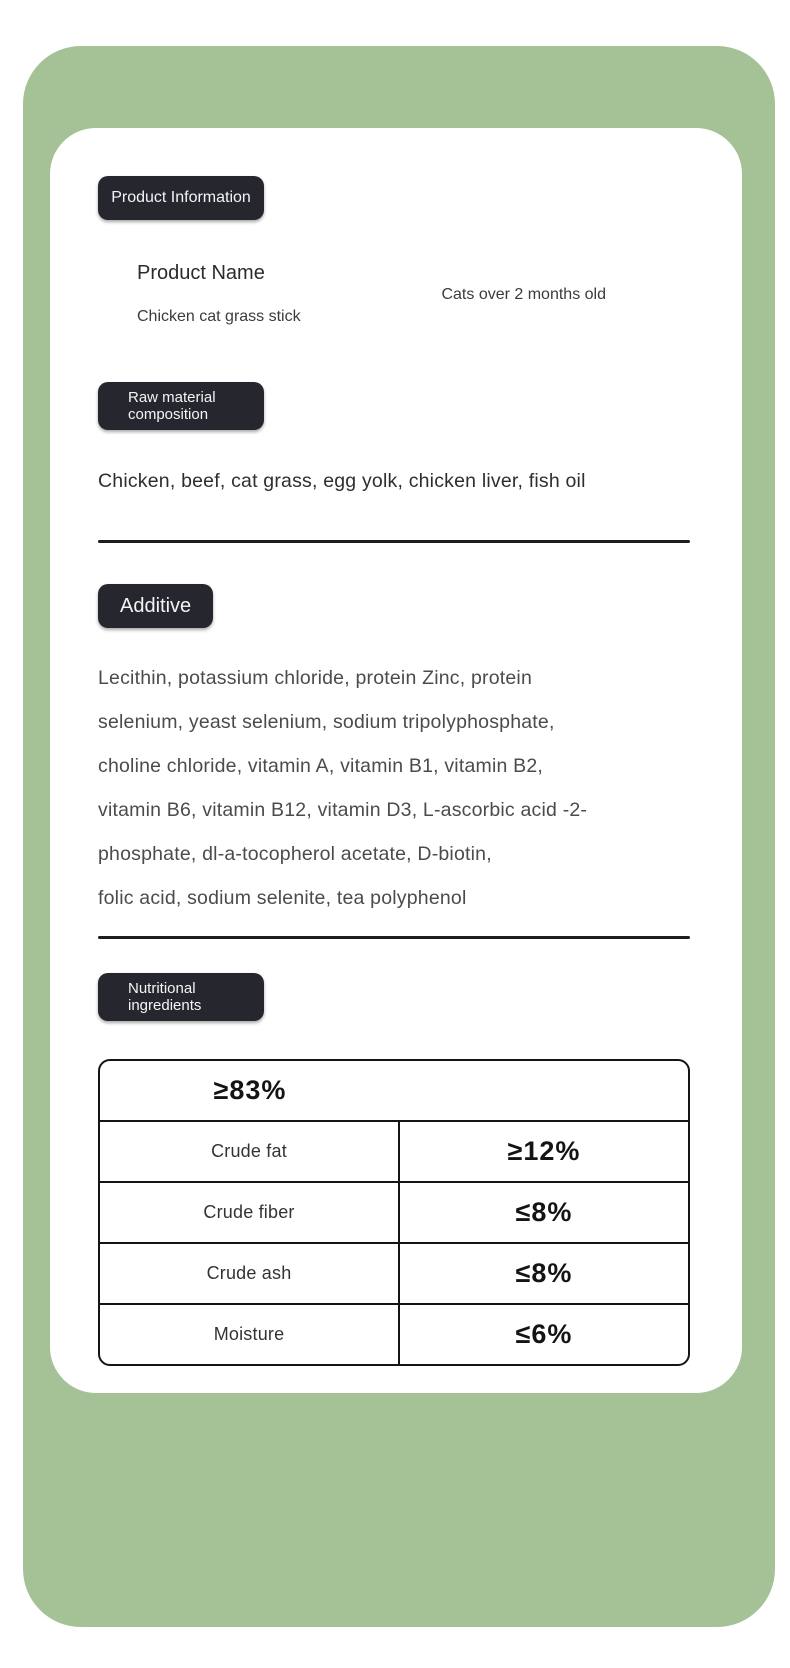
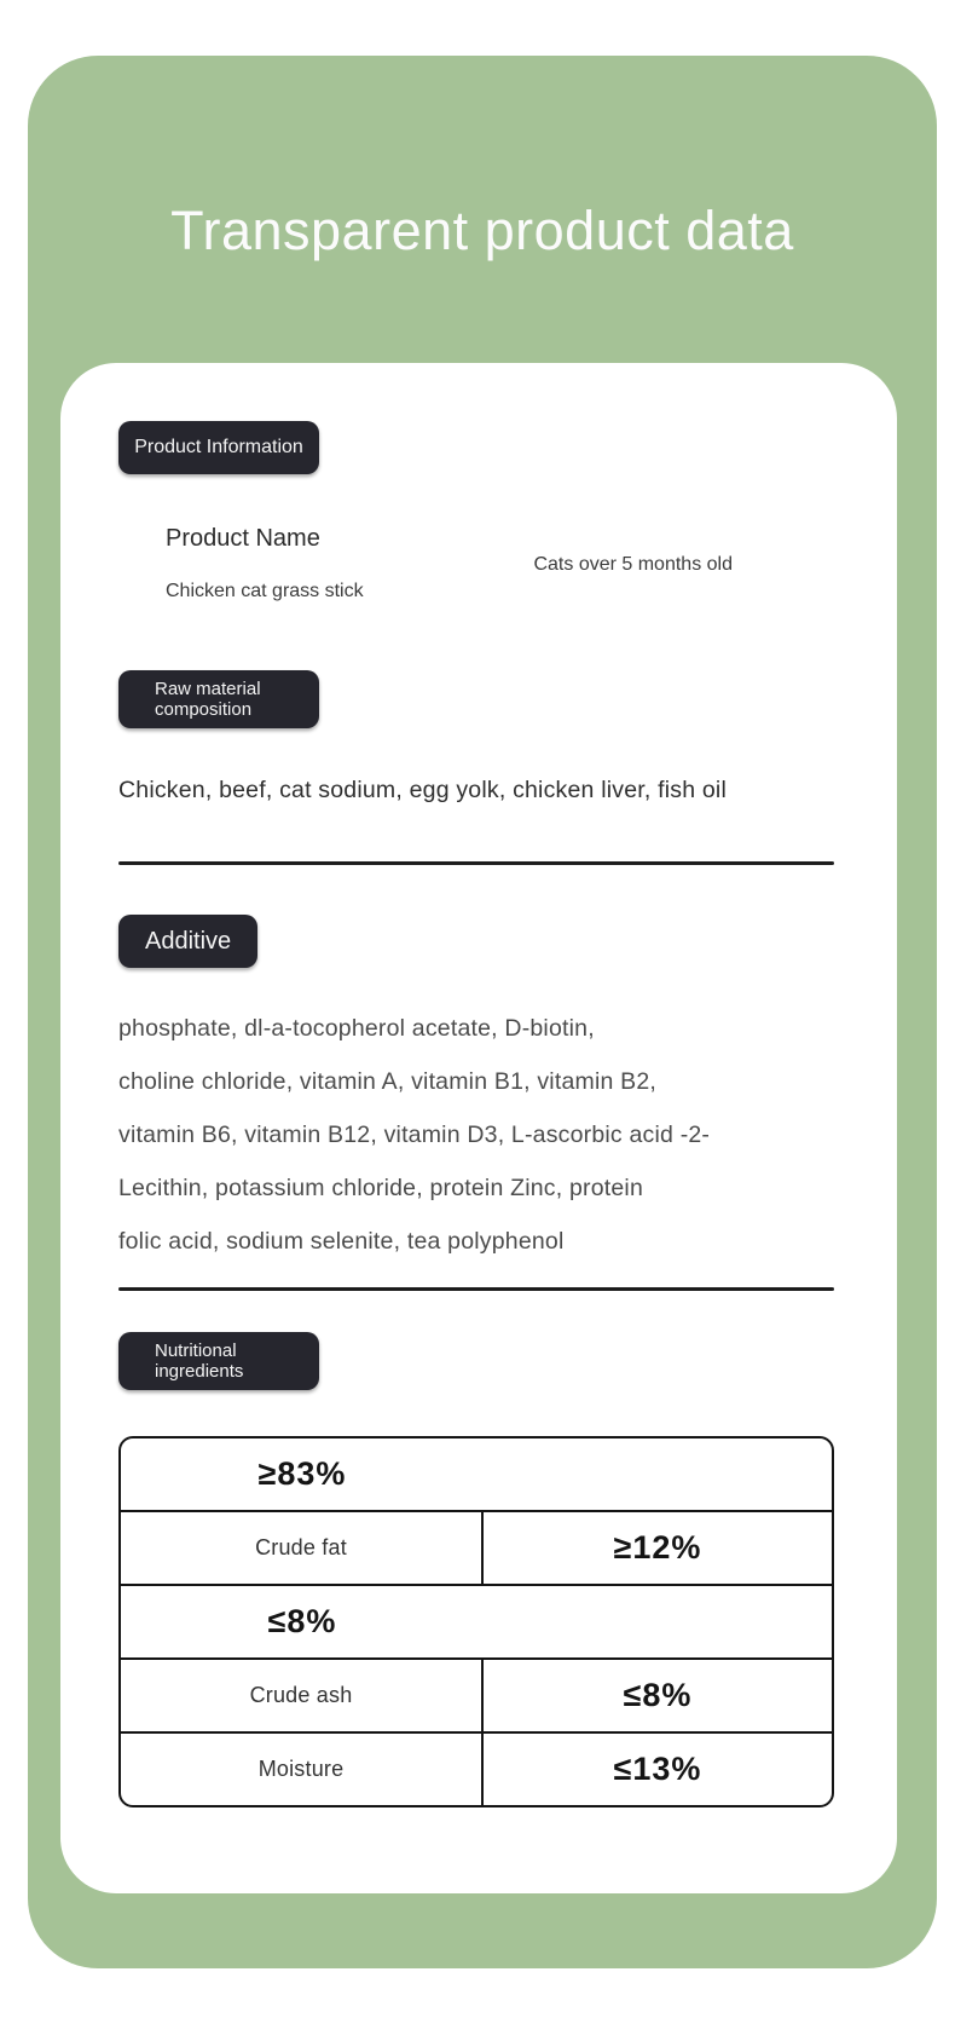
+ Transparent product data
  Product Information
  Product Name
  Chicken cat grass stick
- Cats over 2 months old
+ Cats over 5 months old
  Raw material
  composition
- Chicken, beef, cat grass, egg yolk, chicken liver, fish oil
+ Chicken, beef, cat sodium, egg yolk, chicken liver, fish oil
  Additive
- Lecithin, potassium chloride, protein Zinc, protein
+ phosphate, dl-a-tocopherol acetate, D-biotin,
- selenium, yeast selenium, sodium tripolyphosphate,
  choline chloride, vitamin A, vitamin B1, vitamin B2,
  vitamin B6, vitamin B12, vitamin D3, L-ascorbic acid -2-
- phosphate, dl-a-tocopherol acetate, D-biotin,
+ Lecithin, potassium chloride, protein Zinc, protein
  folic acid, sodium selenite, tea polyphenol
  Nutritional
  ingredients
  ≥83%
  Crude fat
  ≥12%
- Crude fiber
  ≤8%
  Crude ash
  ≤8%
  Moisture
- ≤6%
+ ≤13%
